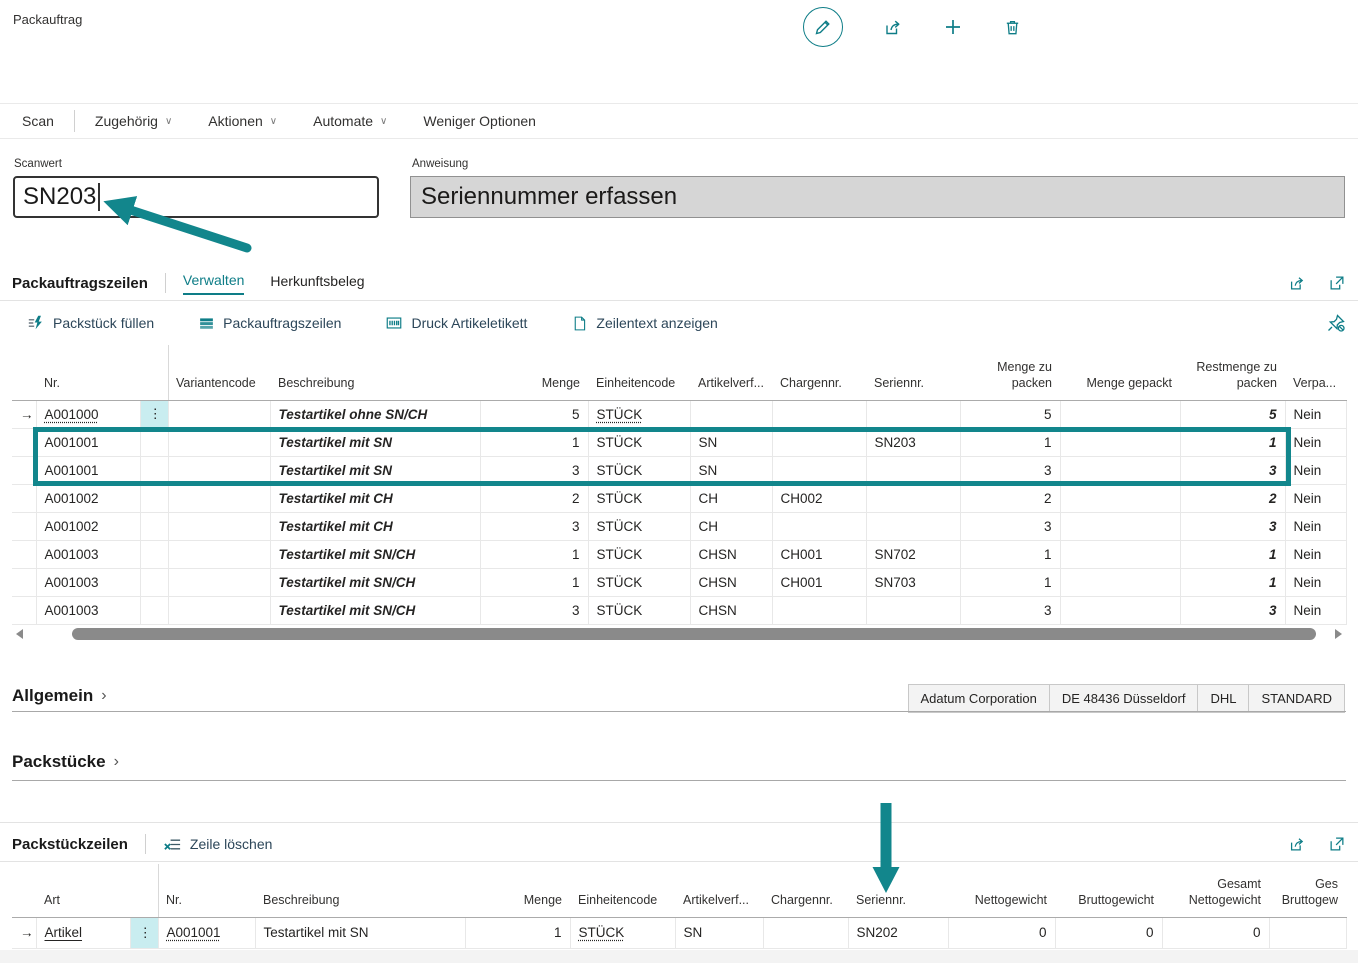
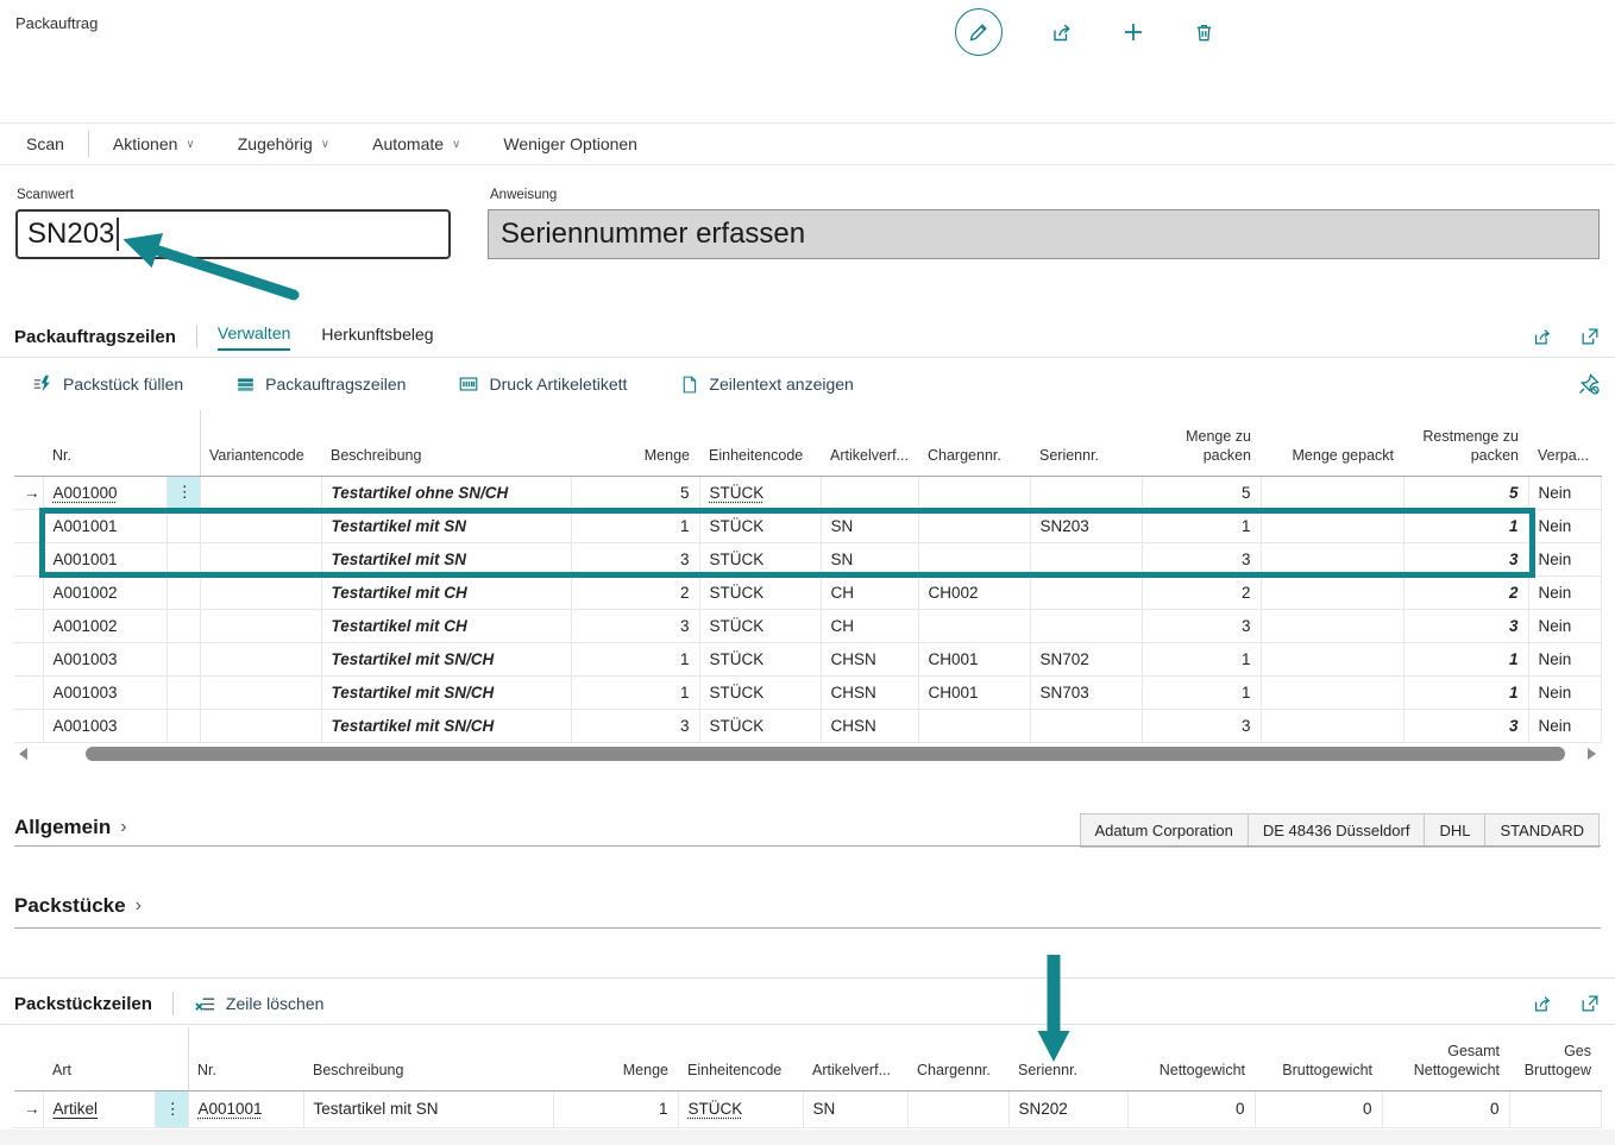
  Packauftrag
  Scan
- Zugehörig
+ Aktionen
  ∨
- Aktionen
+ Zugehörig
  ∨
  Automate
  ∨
  Weniger Optionen
  Scanwert
  SN203
  Anweisung
  Seriennummer erfassen
  Packauftragszeilen
  Verwalten
  Herkunftsbeleg
  Packstück füllen
  Packauftragszeilen
  Druck Artikeletikett
  Zeilentext anzeigen
  	Nr.		Variantencode	Beschreibung	Menge	Einheitencode	Artikelverf...	Chargennr.	Seriennr.	Menge zu packen	Menge gepackt	Restmenge zu packen	Verpa...
  →	A001000	⋮		Testartikel ohne SN/CH	5	STÜCK				5		5	Nein
  	A001001			Testartikel mit SN	1	STÜCK	SN		SN203	1		1	Nein
  	A001001			Testartikel mit SN	3	STÜCK	SN			3		3	Nein
  	A001002			Testartikel mit CH	2	STÜCK	CH	CH002		2		2	Nein
  	A001002			Testartikel mit CH	3	STÜCK	CH			3		3	Nein
  	A001003			Testartikel mit SN/CH	1	STÜCK	CHSN	CH001	SN702	1		1	Nein
  	A001003			Testartikel mit SN/CH	1	STÜCK	CHSN	CH001	SN703	1		1	Nein
  	A001003			Testartikel mit SN/CH	3	STÜCK	CHSN			3		3	Nein
  Allgemein
  ›
  Adatum Corporation
  DE 48436 Düsseldorf
  DHL
  STANDARD
  Packstücke
  ›
  Packstückzeilen
  Zeile löschen
  	Art		Nr.	Beschreibung	Menge	Einheitencode	Artikelverf...	Chargennr.	Seriennr.	Nettogewicht	Bruttogewicht	Gesamt Nettogewicht	Ges Bruttogew
  →	Artikel	⋮	A001001	Testartikel mit SN	1	STÜCK	SN		SN202	0	0	0
